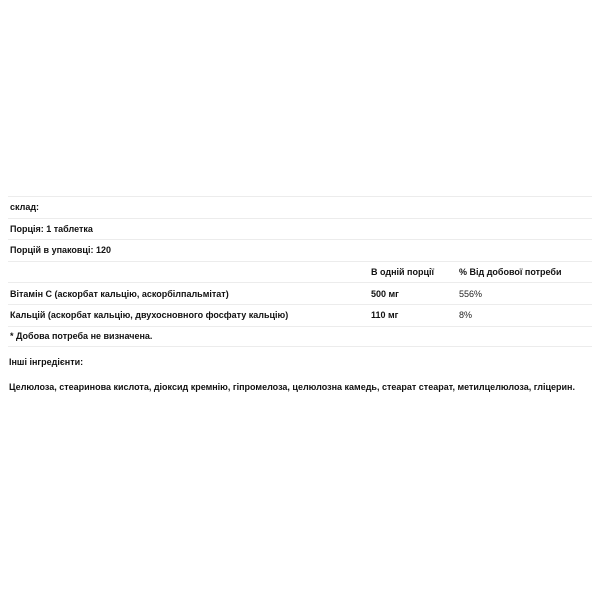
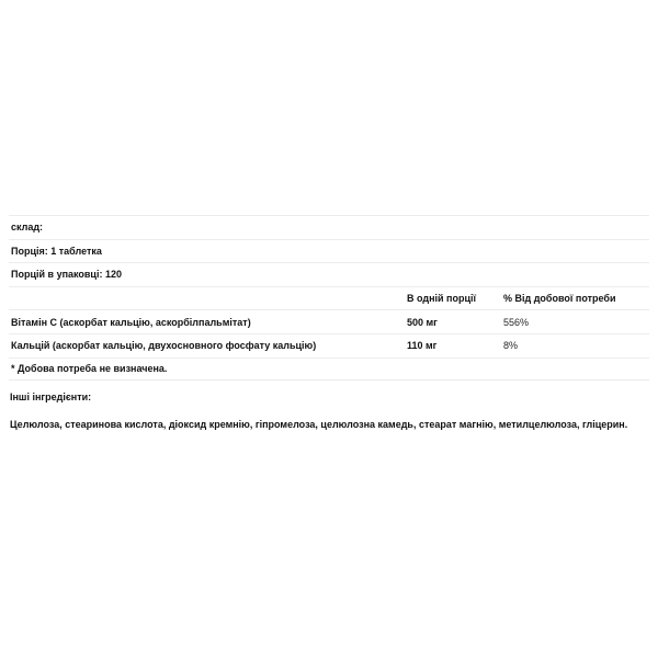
  склад:
  Порція: 1 таблетка
  Порцій в упаковці: 120
  В одній порції
  % Від добової потреби
  Вітамін C (аскорбат кальцію, аскорбілпальмітат)
  500 мг
  556%
  Кальцій (аскорбат кальцію, двухосновного фосфату кальцію)
  110 мг
  8%
  * Добова потреба не визначена.
  Інші інгредієнти:
- Целюлоза, стеаринова кислота, діоксид кремнію, гіпромелоза, целюлозна камедь, стеарат стеарат, метилцелюлоза, гліцерин.
+ Целюлоза, стеаринова кислота, діоксид кремнію, гіпромелоза, целюлозна камедь, стеарат магнію, метилцелюлоза, гліцерин.
